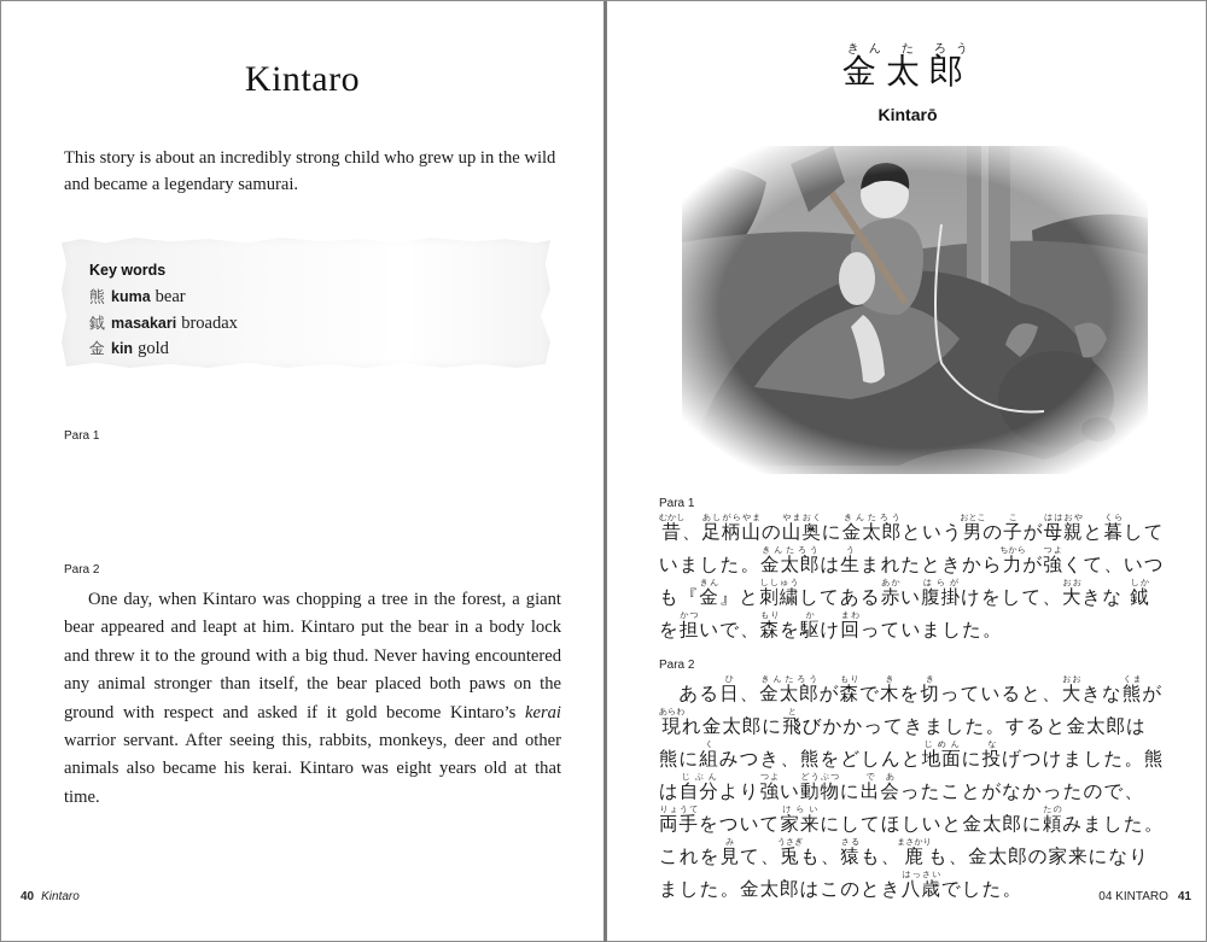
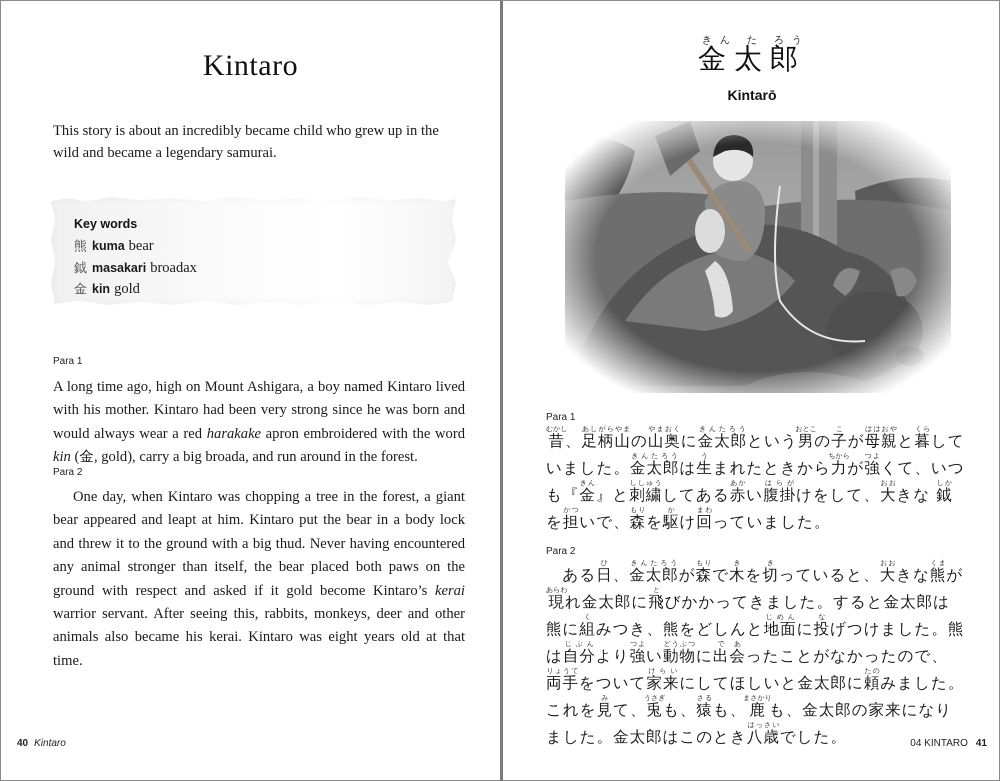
  Kintaro
- This story is about an incredibly strong child who grew up in the wild and became a legendary samurai.
+ This story is about an incredibly became child who grew up in the wild and became a legendary samurai.
  Key words
  熊 kuma bear
  鉞 masakari broadax
  金 kin gold
  Para 1
+ A long time ago, high on Mount Ashigara, a boy named Kintaro lived with his mother. Kintaro had been very strong since he was born and would always wear a red harakake apron embroidered with the word kin (金, gold), carry a big broada, and run around in the forest.
  Para 2
  One day, when Kintaro was chopping a tree in the forest, a giant bear appeared and leapt at him. Kintaro put the bear in a body lock and threw it to the ground with a big thud. Never having encountered any animal stronger than itself, the bear placed both paws on the ground with respect and asked if it gold become Kintaro’s kerai warrior servant. After seeing this, rabbits, monkeys, deer and other animals also became his kerai. Kintaro was eight years old at that time.
  40 Kintaro
  金きん太た郎ろう
  Kintarō
  Para 1
  昔むかし、足柄山あしがらやまの山奥やまおくに金太郎きんたろうという男おとこの子こが母親ははおやと暮くらしていました。金太郎きんたろうは生うまれたときから力ちからが強つよくて、いつも『金きん』と刺繍ししゅうしてある赤あかい腹掛はらがけをして、大おおきな 鉞しか を担かついで、森もりを駆かけ回まわっていました。
  Para 2
  ある日ひ、金太郎きんたろうが森もりで木きを切きっていると、大おおきな熊くまが現あらわれ金太郎に飛とびかかってきました。すると金太郎は熊に組くみつき、熊をどしんと地面じめんに投なげつけました。熊は自分じぶんより強つよい動物どうぶつに出会であったことがなかったので、両手りょうてをついて家来けらいにしてほしいと金太郎に頼たのみました。これを見みて、兎うさぎも、猿さるも、鹿まさかりも、金太郎の家来になりました。金太郎はこのとき八歳はっさいでした。
  04 KINTARO 41
